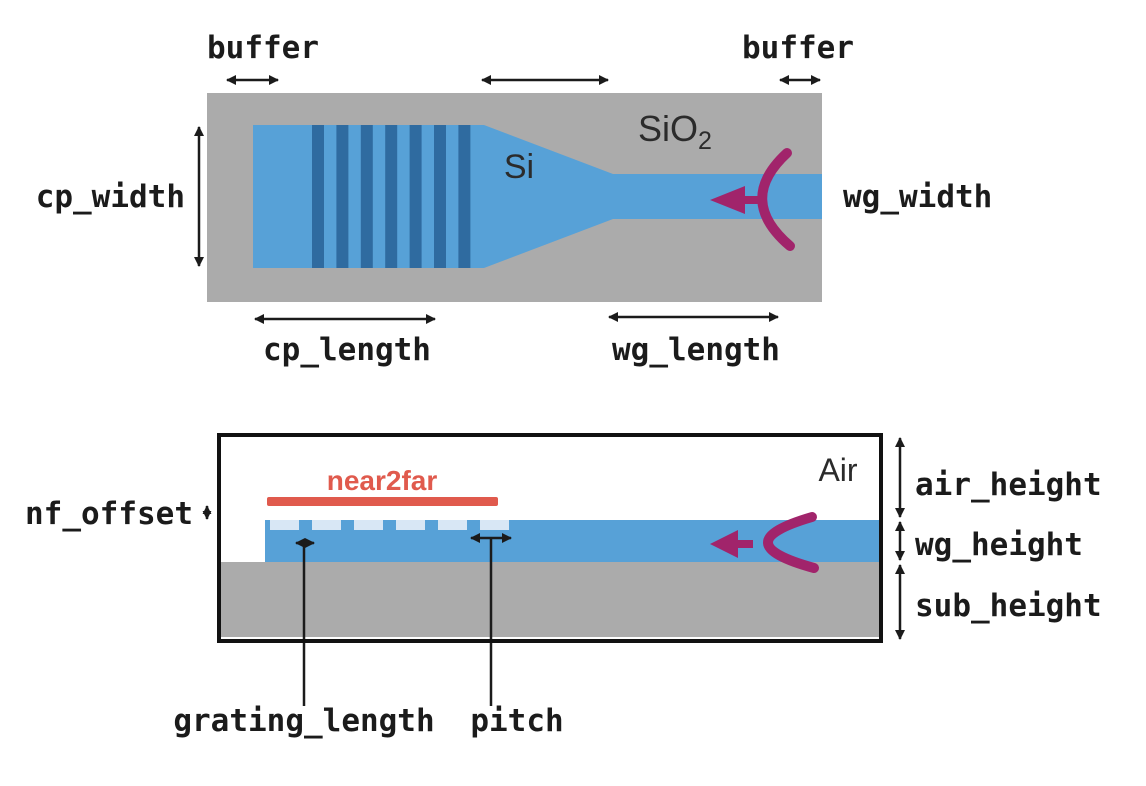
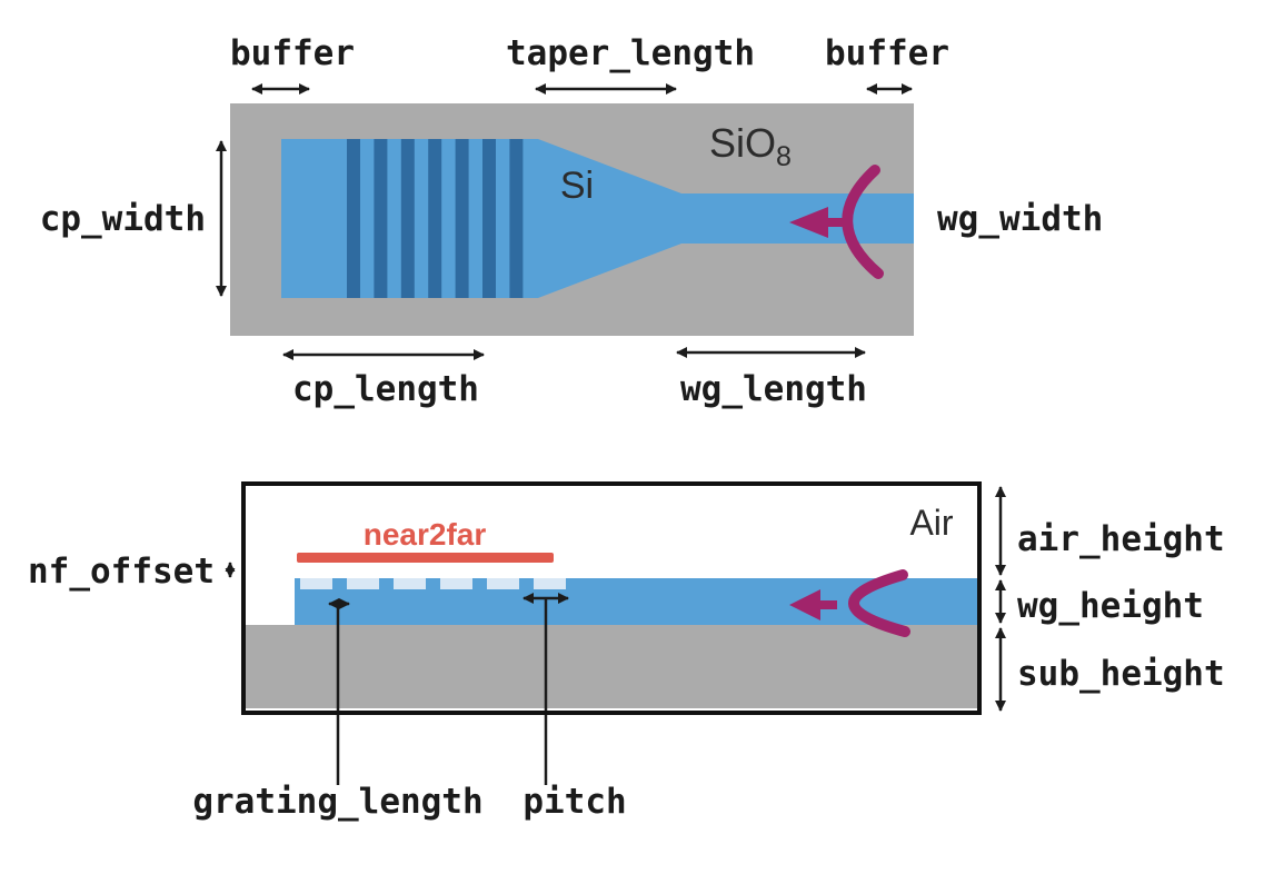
  Si
  SiO
- 2
+ 8
  buffer
+ taper_length
  buffer
  cp_width
  wg_width
  cp_length
  wg_length
  near2far
  nf_offset
  Air
  air_height
  wg_height
  sub_height
  grating_length
  pitch
